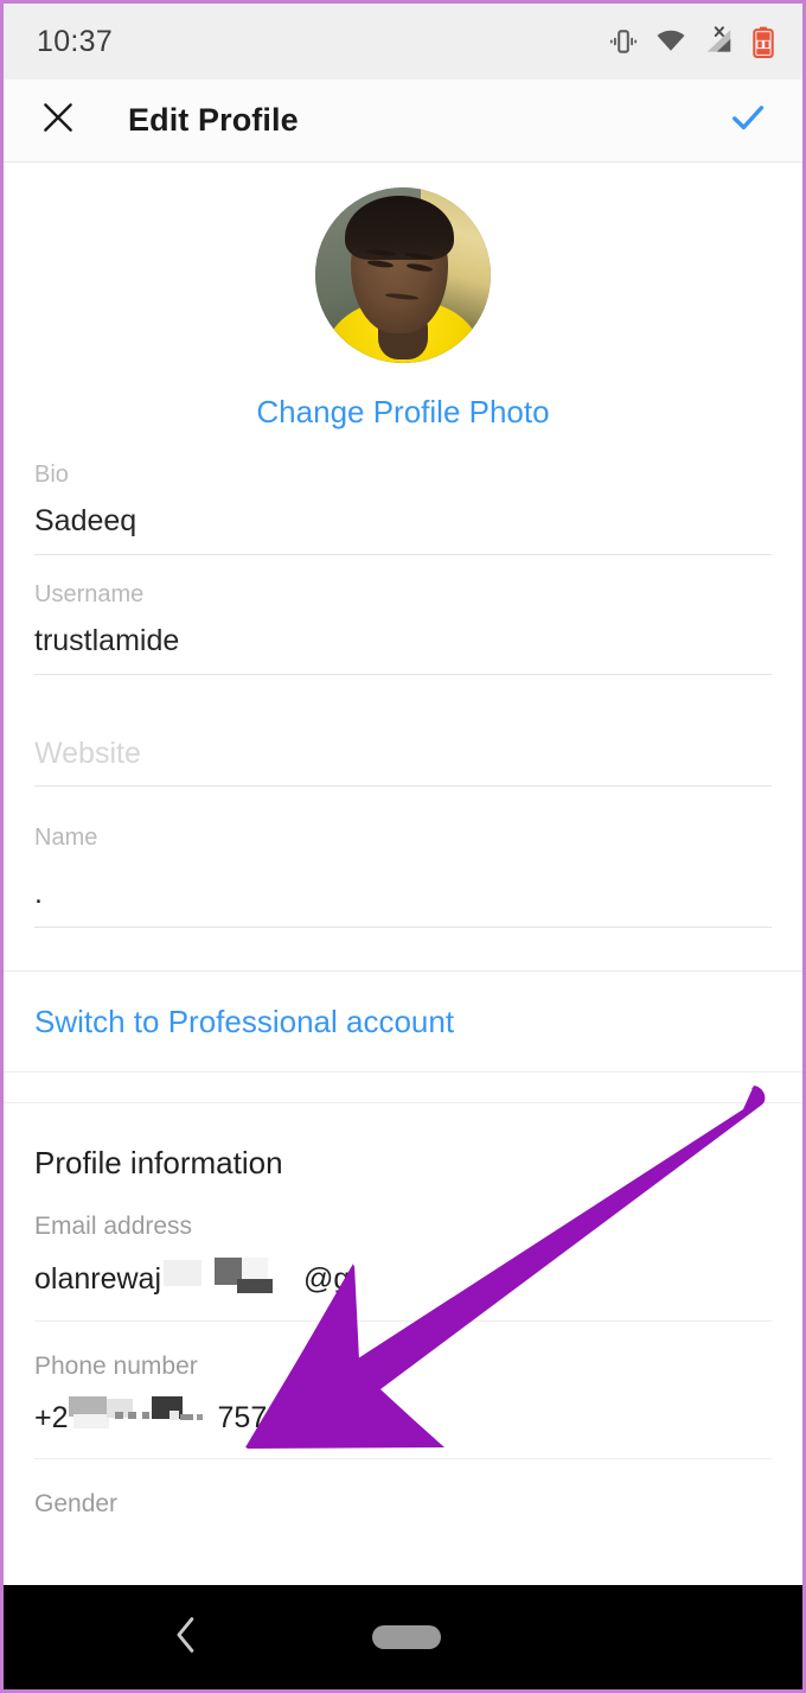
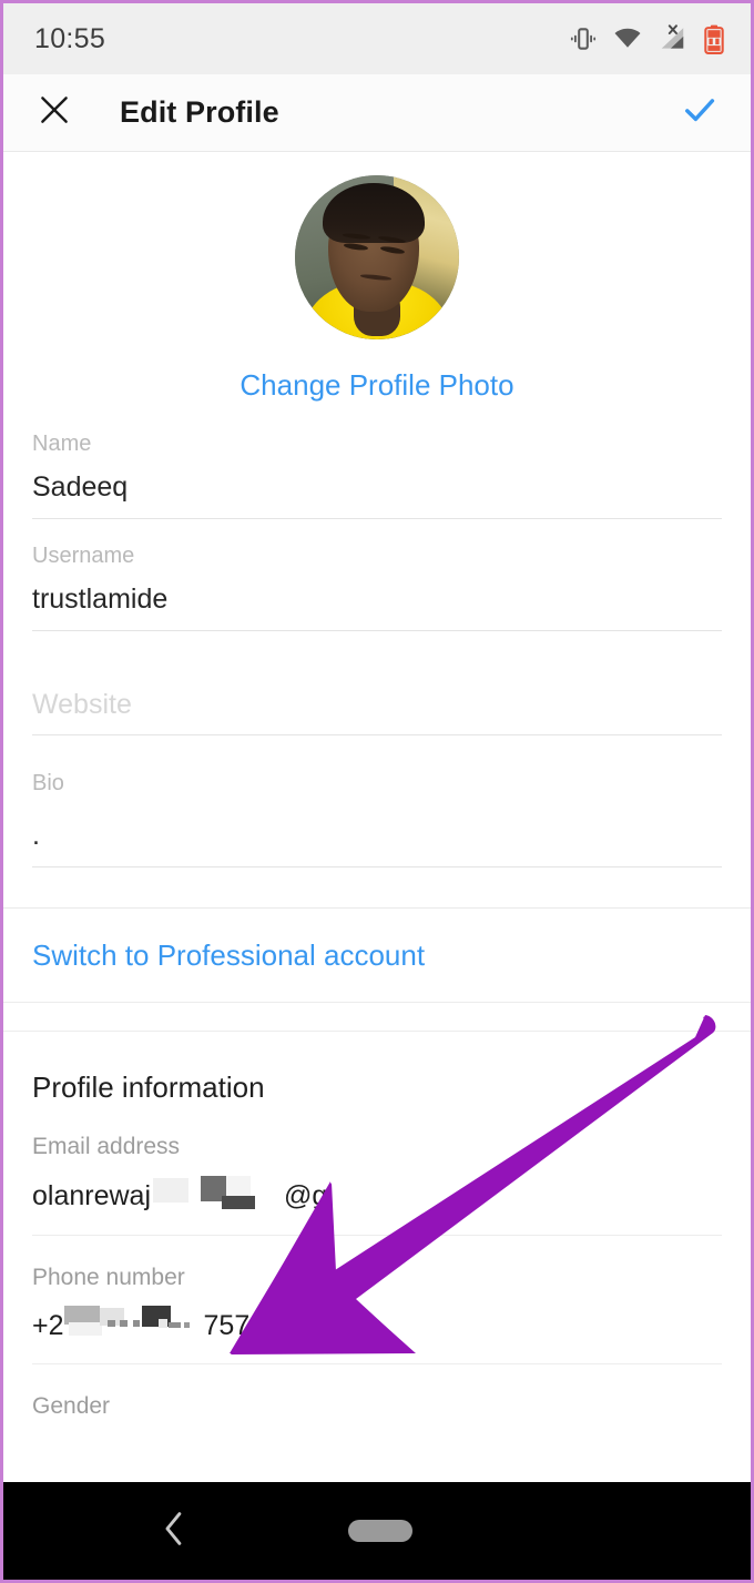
- 10:37
+ 10:55
  Edit Profile
  Change Profile Photo
- Bio
+ Name
  Sadeeq
  Username
  trustlamide
  Website
- Name
+ Bio
  .
  Switch to Professional account
  Profile information
  Email address
  olanrewaj
  @g
  Phone number
  +2
  757
  Gender
